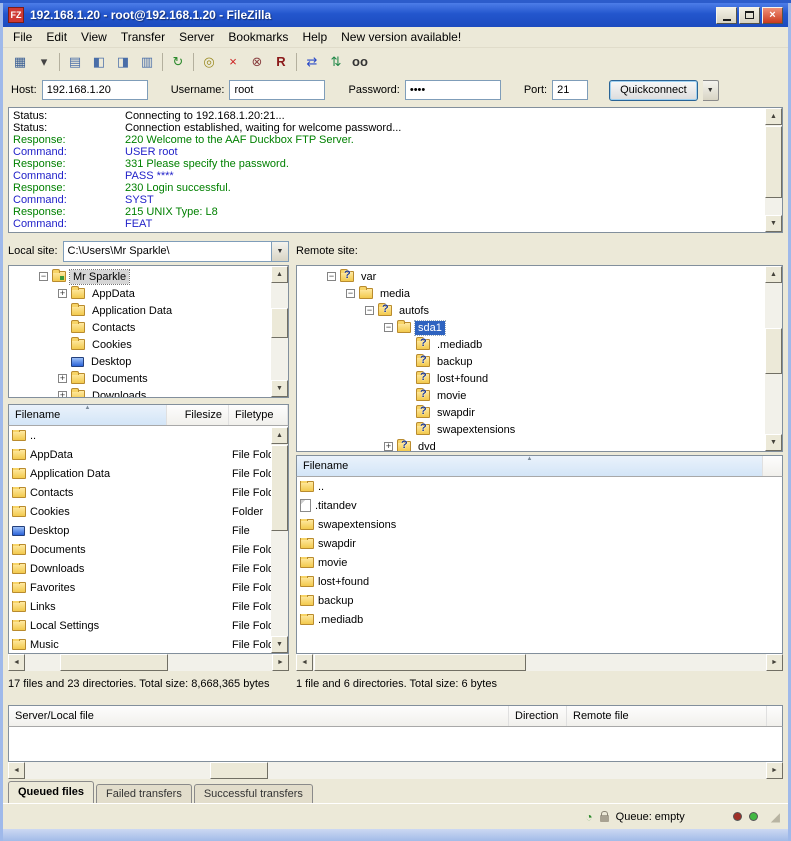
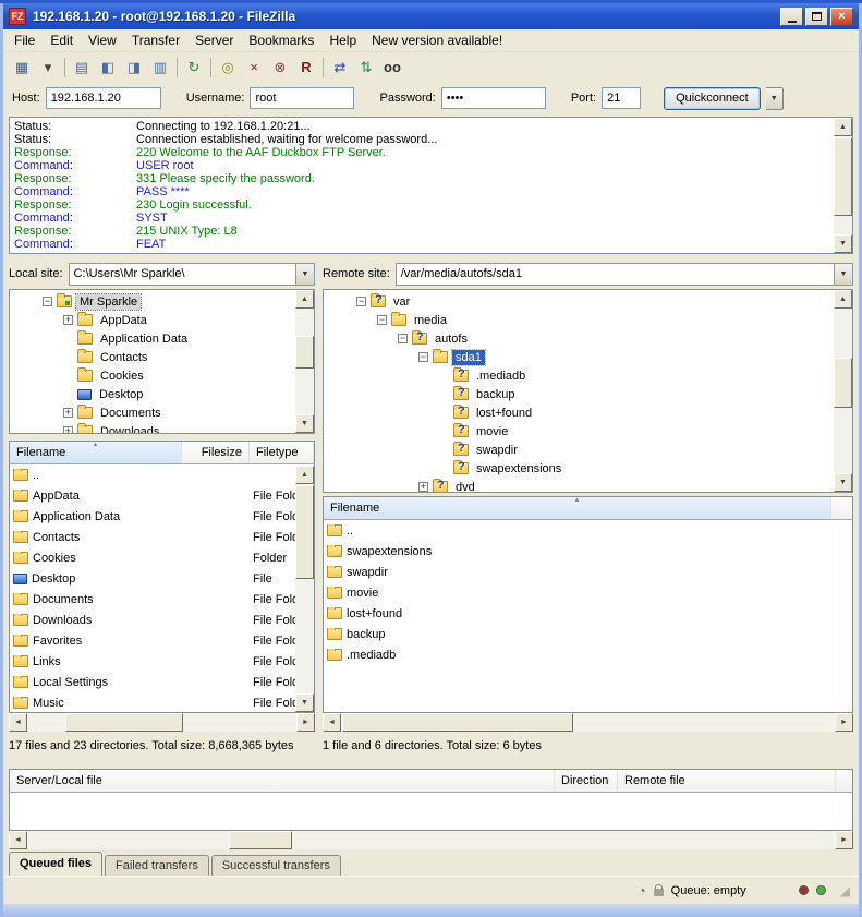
  FZ
  192.168.1.20 - root@192.168.1.20 - FileZilla
  ×
  File
  Edit
  View
  Transfer
  Server
  Bookmarks
  Help
  New version available!
  ▦
  ▾
  ▤
  ◧
  ◨
  ▥
  ↻
  ◎
  ×
  ⊗
  R
  ⇄
  ⇅
  oo
  Host:
  192.168.1.20
  Username:
  root
  Password:
  ••••
  Port:
  21
  Quickconnect
  Status:
  Connecting to 192.168.1.20:21...
  Status:
  Connection established, waiting for welcome password...
  Response:
  220 Welcome to the AAF Duckbox FTP Server.
  Command:
  USER root
  Response:
  331 Please specify the password.
  Command:
  PASS ****
  Response:
  230 Login successful.
  Command:
  SYST
  Response:
  215 UNIX Type: L8
  Command:
  FEAT
  Local site:
  C:\Users\Mr Sparkle\
  Remote site:
+ /var/media/autofs/sda1
  −
  Mr Sparkle
  +
  AppData
  Application Data
  Contacts
  Cookies
  Desktop
  +
  Documents
  +
  Downloads
  −
  ?
  var
  −
  media
  −
  ?
  autofs
  −
  sda1
  ?
  .mediadb
  ?
  backup
  ?
  lost+found
  ?
  movie
  ?
  swapdir
  ?
  swapextensions
  +
  ?
  dvd
  Filename
  Filesize
  Filetype
  ..
  AppData
  File Fol
  Application Data
  File Fol
  Contacts
  File Fol
  Cookies
  Folder
  Desktop
  File
  Documents
  File Fol
  Downloads
  File Fol
  Favorites
  File Fol
  Links
  File Fol
  Local Settings
  File Fol
  Music
  File Fol
  Filename
  ..
- .titandev
  swapextensions
  swapdir
  movie
  lost+found
  backup
  .mediadb
  17 files and 23 directories. Total size: 8,668,365 bytes
  1 file and 6 directories. Total size: 6 bytes
  Server/Local file
  Direction
  Remote file
  Queued files
  Failed transfers
  Successful transfers
  ◔
  Queue: empty
  ◢
